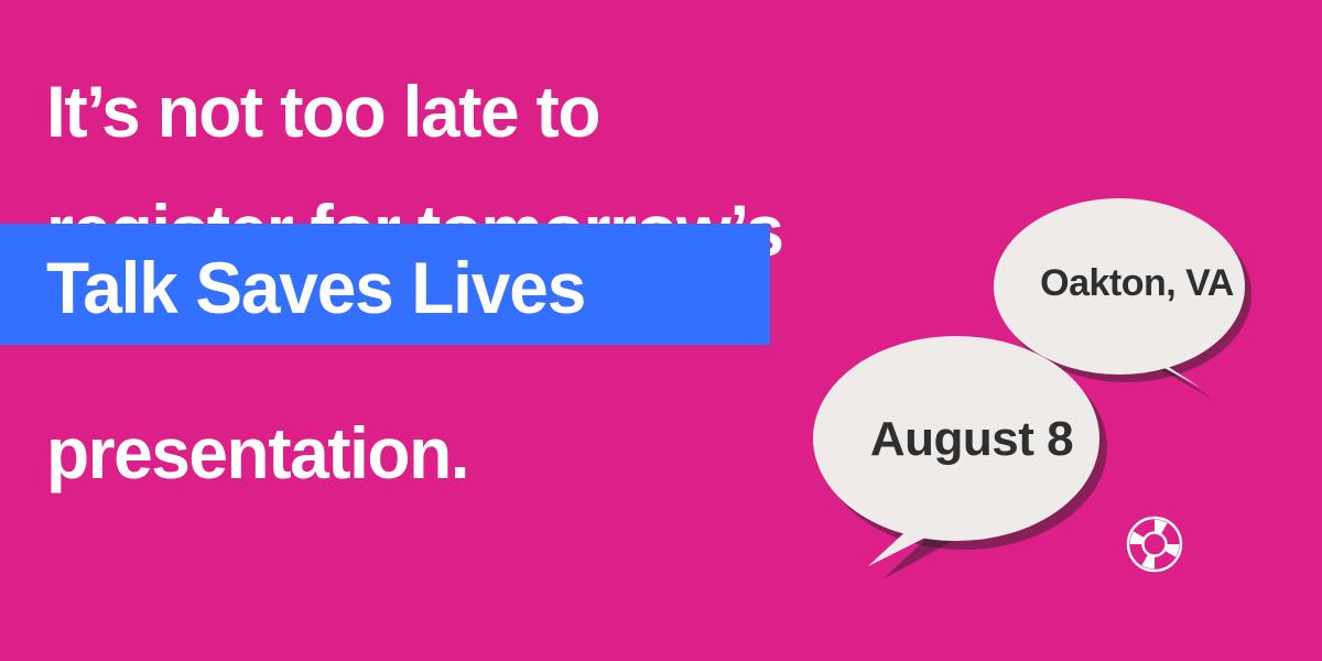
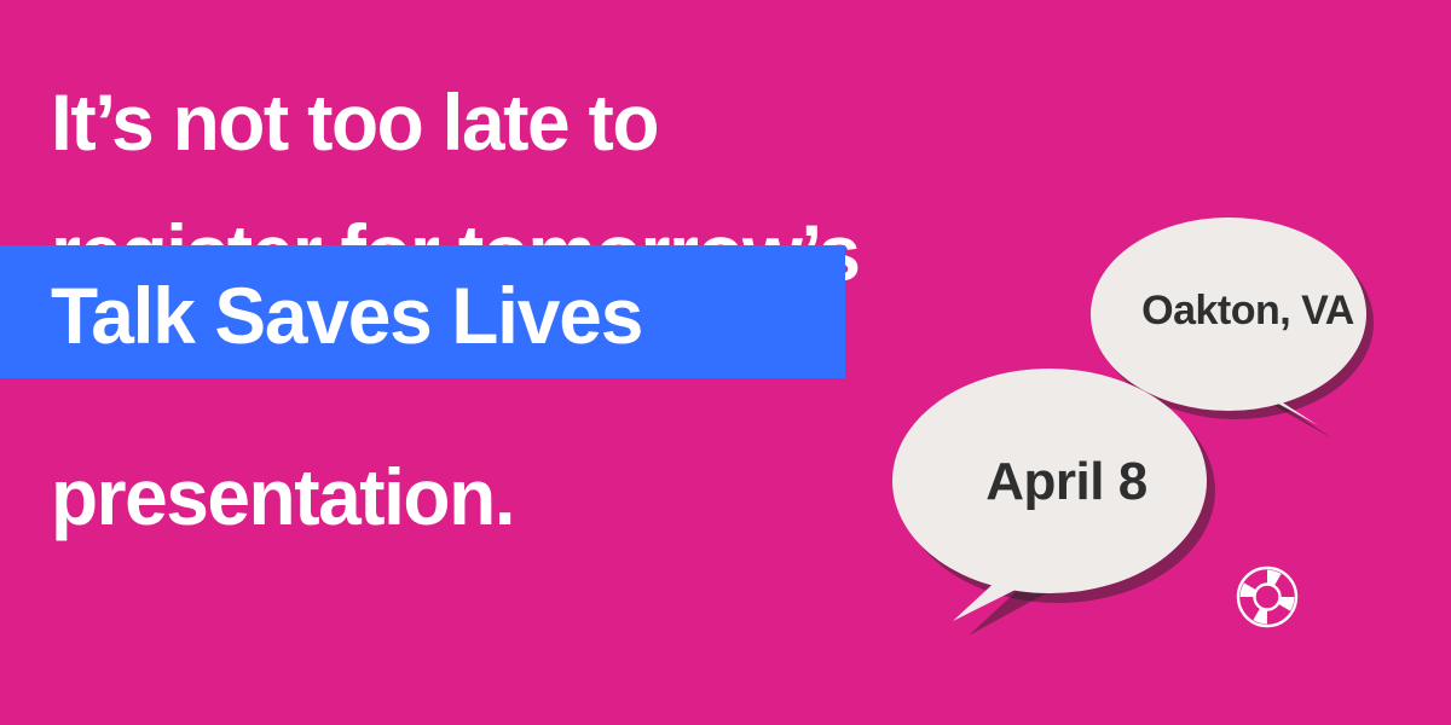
  It’s not too late to
  Talk Saves Lives
  presentation.
  Oakton, VA
- August 8
+ April 8
